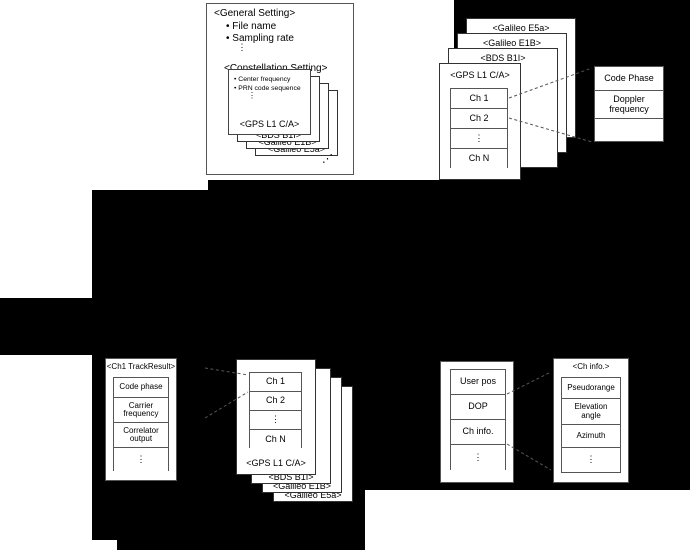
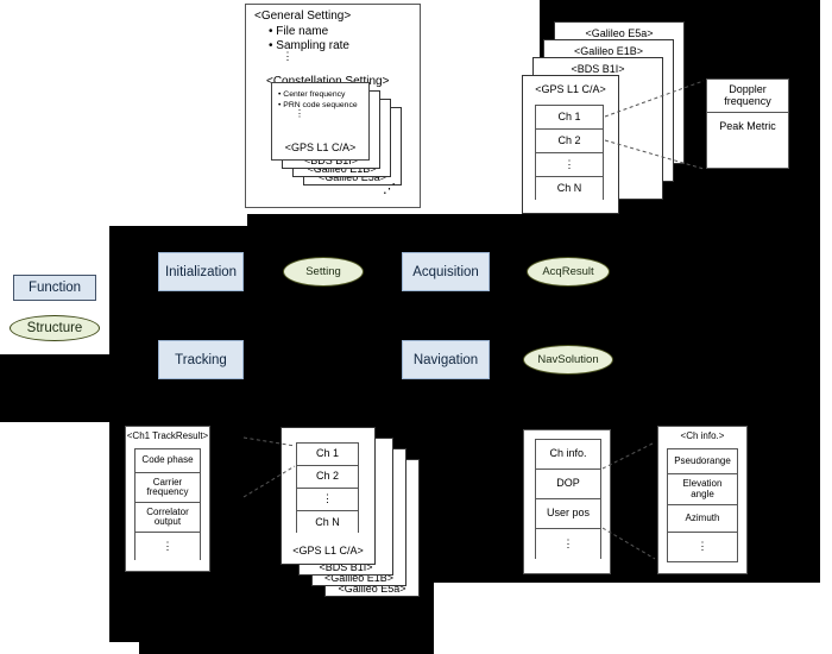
  <General Setting>
  • File name
  • Sampling rate
  ⋮
  <Galileo E5a>
  <Galileo E1B>
  <BDS B1I>
  <GPS L1 C/A>
  ⋮
  ⋰
  <Galileo E5a>
  <Galileo E1B>
  <BDS B1I>
  <GPS L1 C/A>
  Ch 1
  Ch 2
  ⋮
  Ch N
- Code Phase
  Doppler
  frequency
+ Peak Metric
+ Function
+ Structure
+ Initialization
+ Setting
+ Acquisition
+ AcqResult
+ Tracking
+ Navigation
+ NavSolution
  <Ch1 TrackResult>
  Code phase
  Carrier
  frequency
  Correlator
  output
  ⋮
  <Galileo E5a>
  <Galileo E1B>
  <BDS B1I>
  <GPS L1 C/A>
  Ch 1
  Ch 2
  ⋮
  Ch N
- User pos
+ Ch info.
  DOP
- Ch info.
+ User pos
  ⋮
  <Ch info.>
  Pseudorange
  Elevation
  angle
  Azimuth
  ⋮
